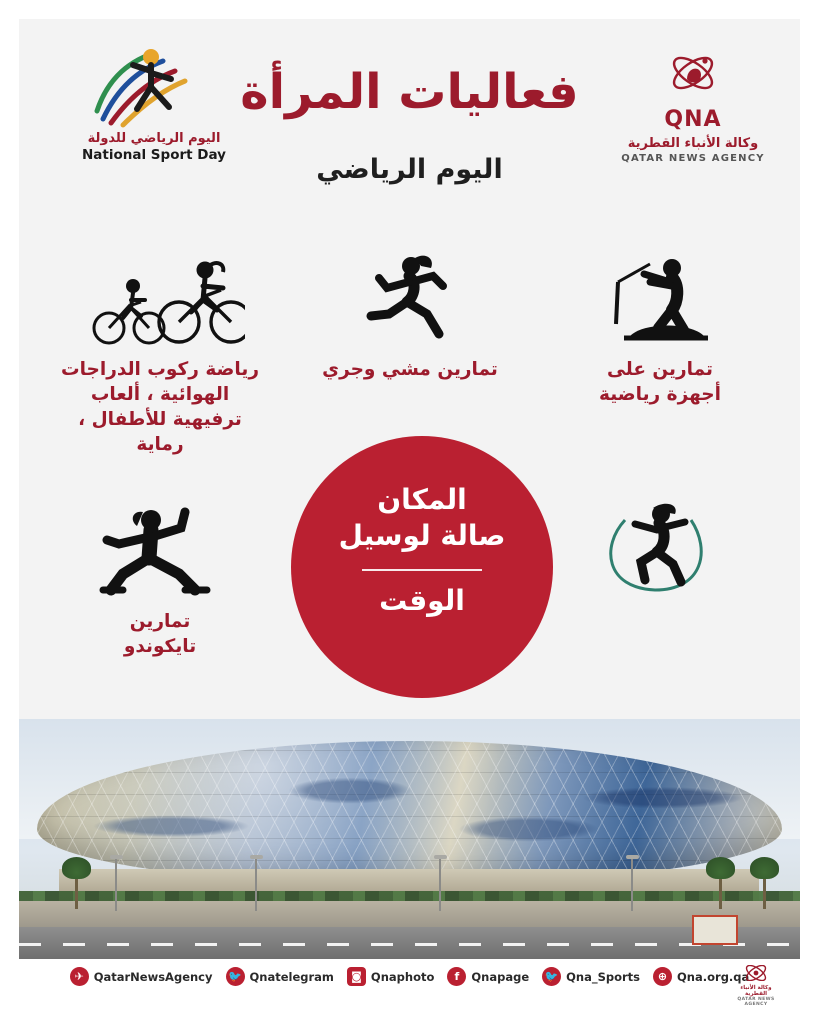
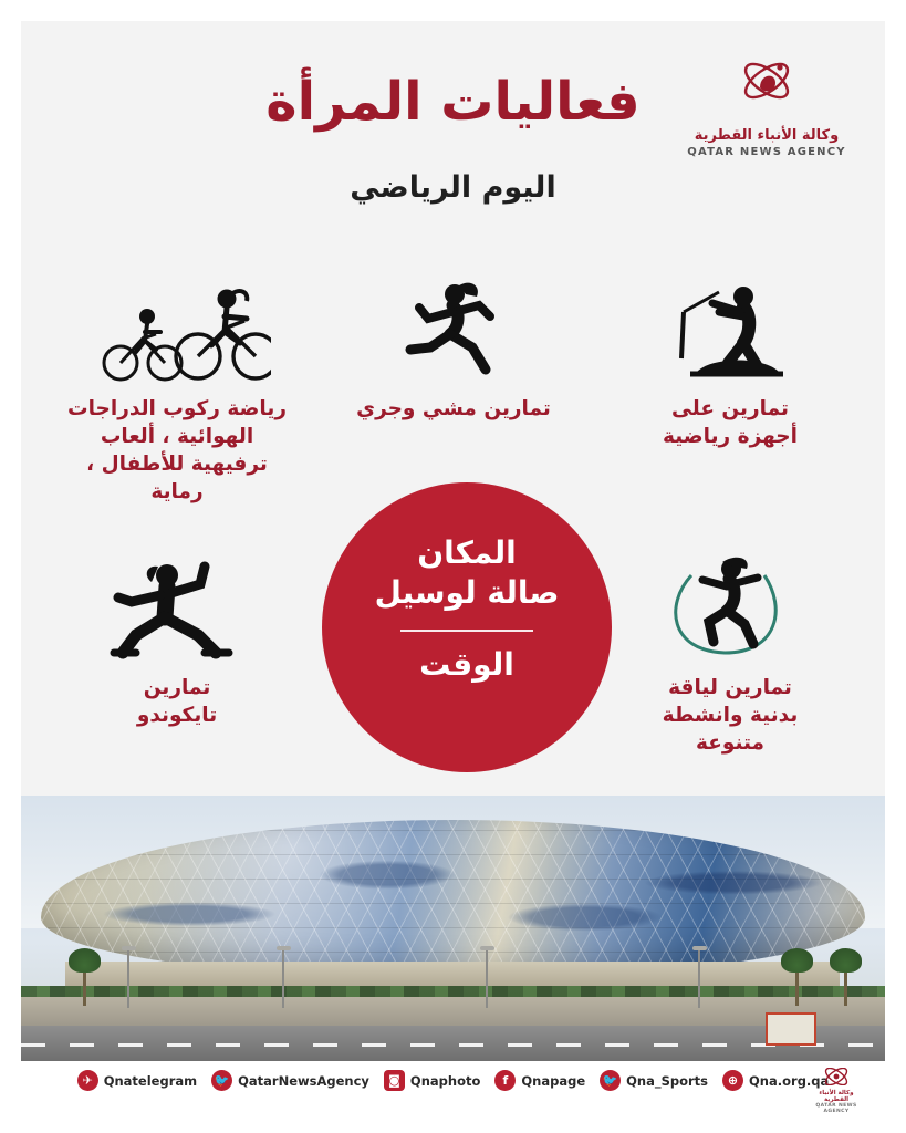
- اليوم الرياضي للدولة
- National Sport Day
- QNA
  وكالة الأنباء القطرية
  QATAR NEWS AGENCY
  فعاليات المرأة
  اليوم الرياضي
  رياضة ركوب الدراجات
  الهوائية ، ألعاب
  ترفيهية للأطفال ،
  رماية
  تمارين مشي وجري
  تمارين على
  أجهزة رياضية
  تمارين
  تايكوندو
+ تمارين لياقة
+ بدنية وانشطة
+ متنوعة
  المكان
  صالة لوسيل
  الوقت
  ✈
- QatarNewsAgency
+ Qnatelegram
  🐦
- Qnatelegram
+ QatarNewsAgency
  ◙
  Qnaphoto
  f
  Qnapage
  🐦
  Qna_Sports
  ⊕
  Qna.org.qa
